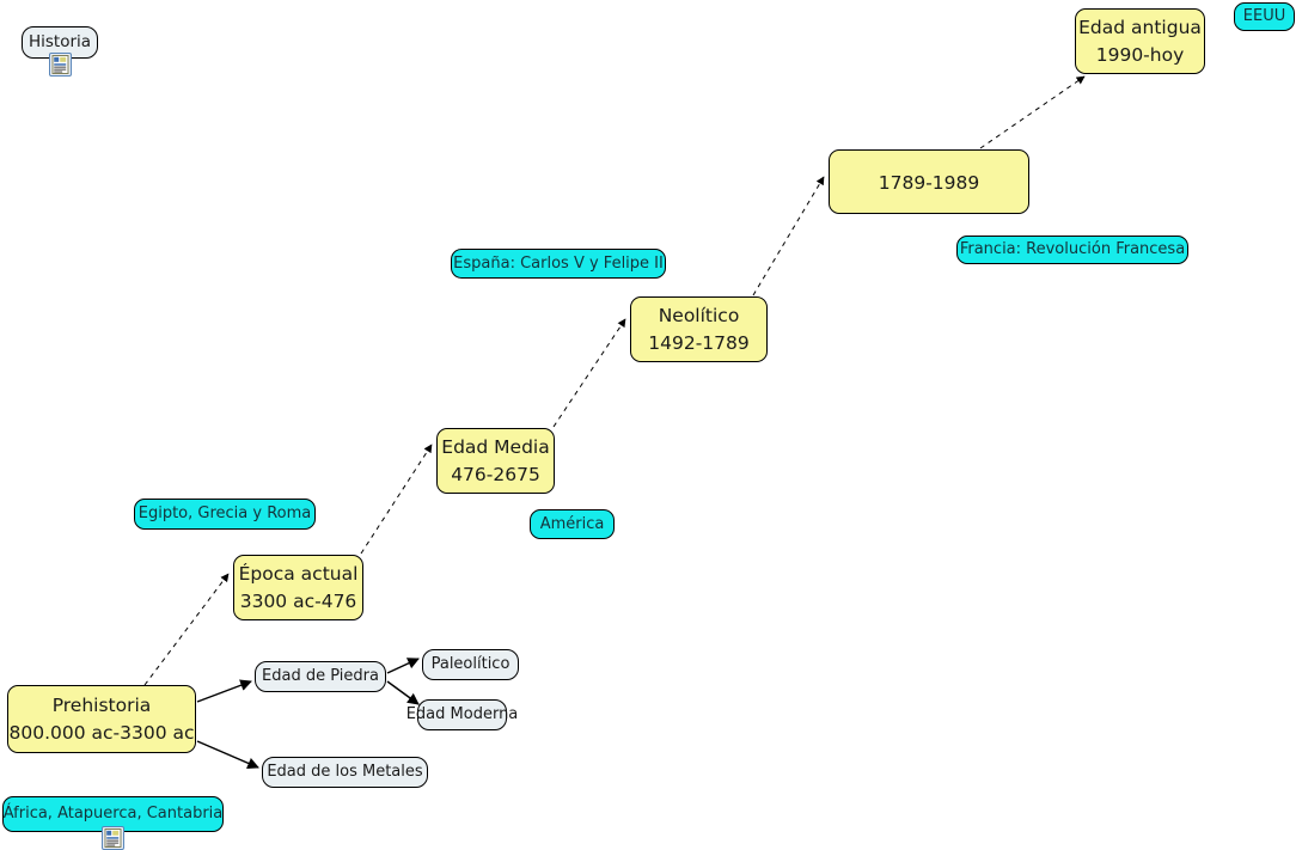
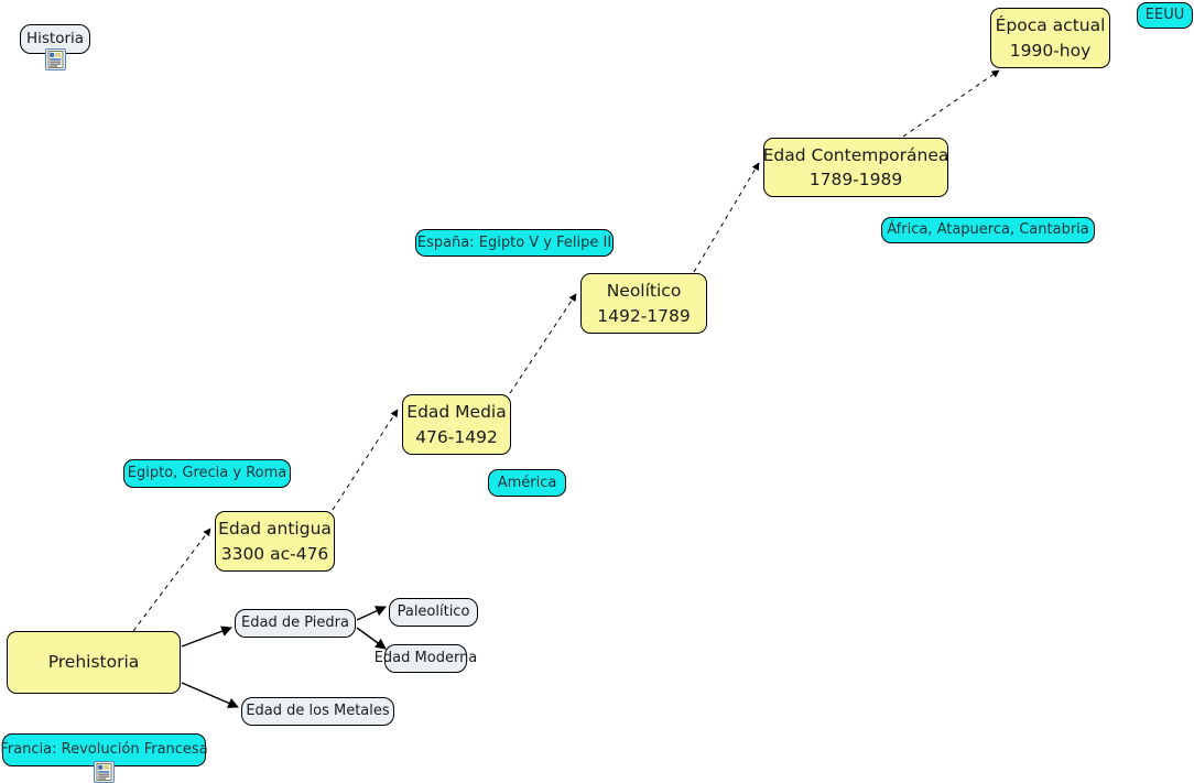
  Historia
  Prehistoria
- 800.000 ac-3300 ac
- Época actual
+ Edad antigua
  3300 ac-476
  Edad Media
- 476-2675
+ 476-1492
  Neolítico
  1492-1789
+ Edad Contemporánea
  1789-1989
- Edad antigua
+ Época actual
  1990-hoy
  Edad de Piedra
  Paleolítico
  Edad Moderna
  Edad de los Metales
- África, Atapuerca, Cantabria
+ Francia: Revolución Francesa
  Egipto, Grecia y Roma
  América
- España: Carlos V y Felipe II
+ España: Egipto V y Felipe II
- Francia: Revolución Francesa
+ África, Atapuerca, Cantabria
  EEUU
